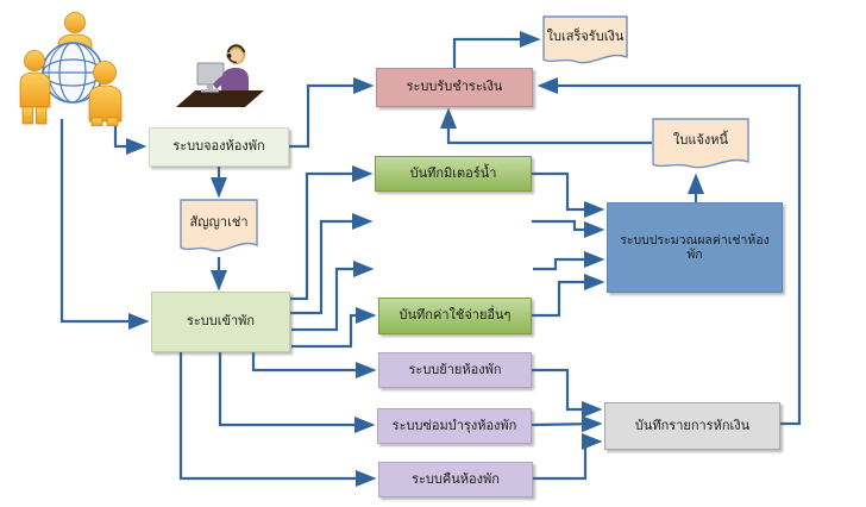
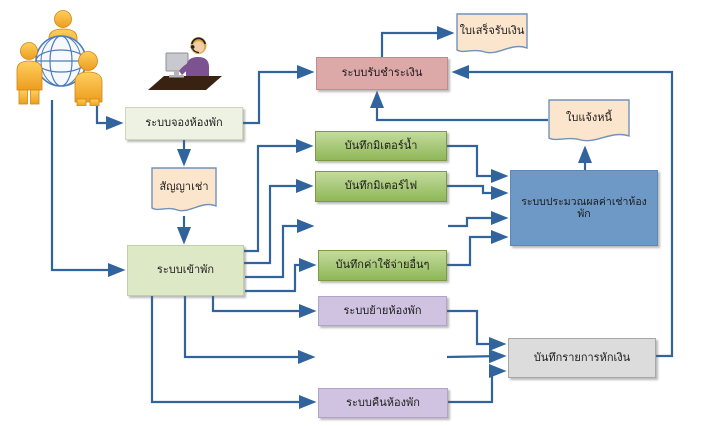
  ระบบจองห้องพัก
  ระบบเข้าพัก
  ระบบรับชำระเงิน
  บันทึกมิเตอร์น้ำ
+ บันทึกมิเตอร์ไฟ
  บันทึกค่าใช้จ่ายอื่นๆ
  ระบบประมวณผลค่าเช่าห้องพัก
  ระบบย้ายห้องพัก
- ระบบซ่อมบำรุงห้องพัก
  ระบบคืนห้องพัก
  บันทึกรายการหักเงิน
  สัญญาเช่า
  ใบแจ้งหนี้
  ใบเสร็จรับเงิน
